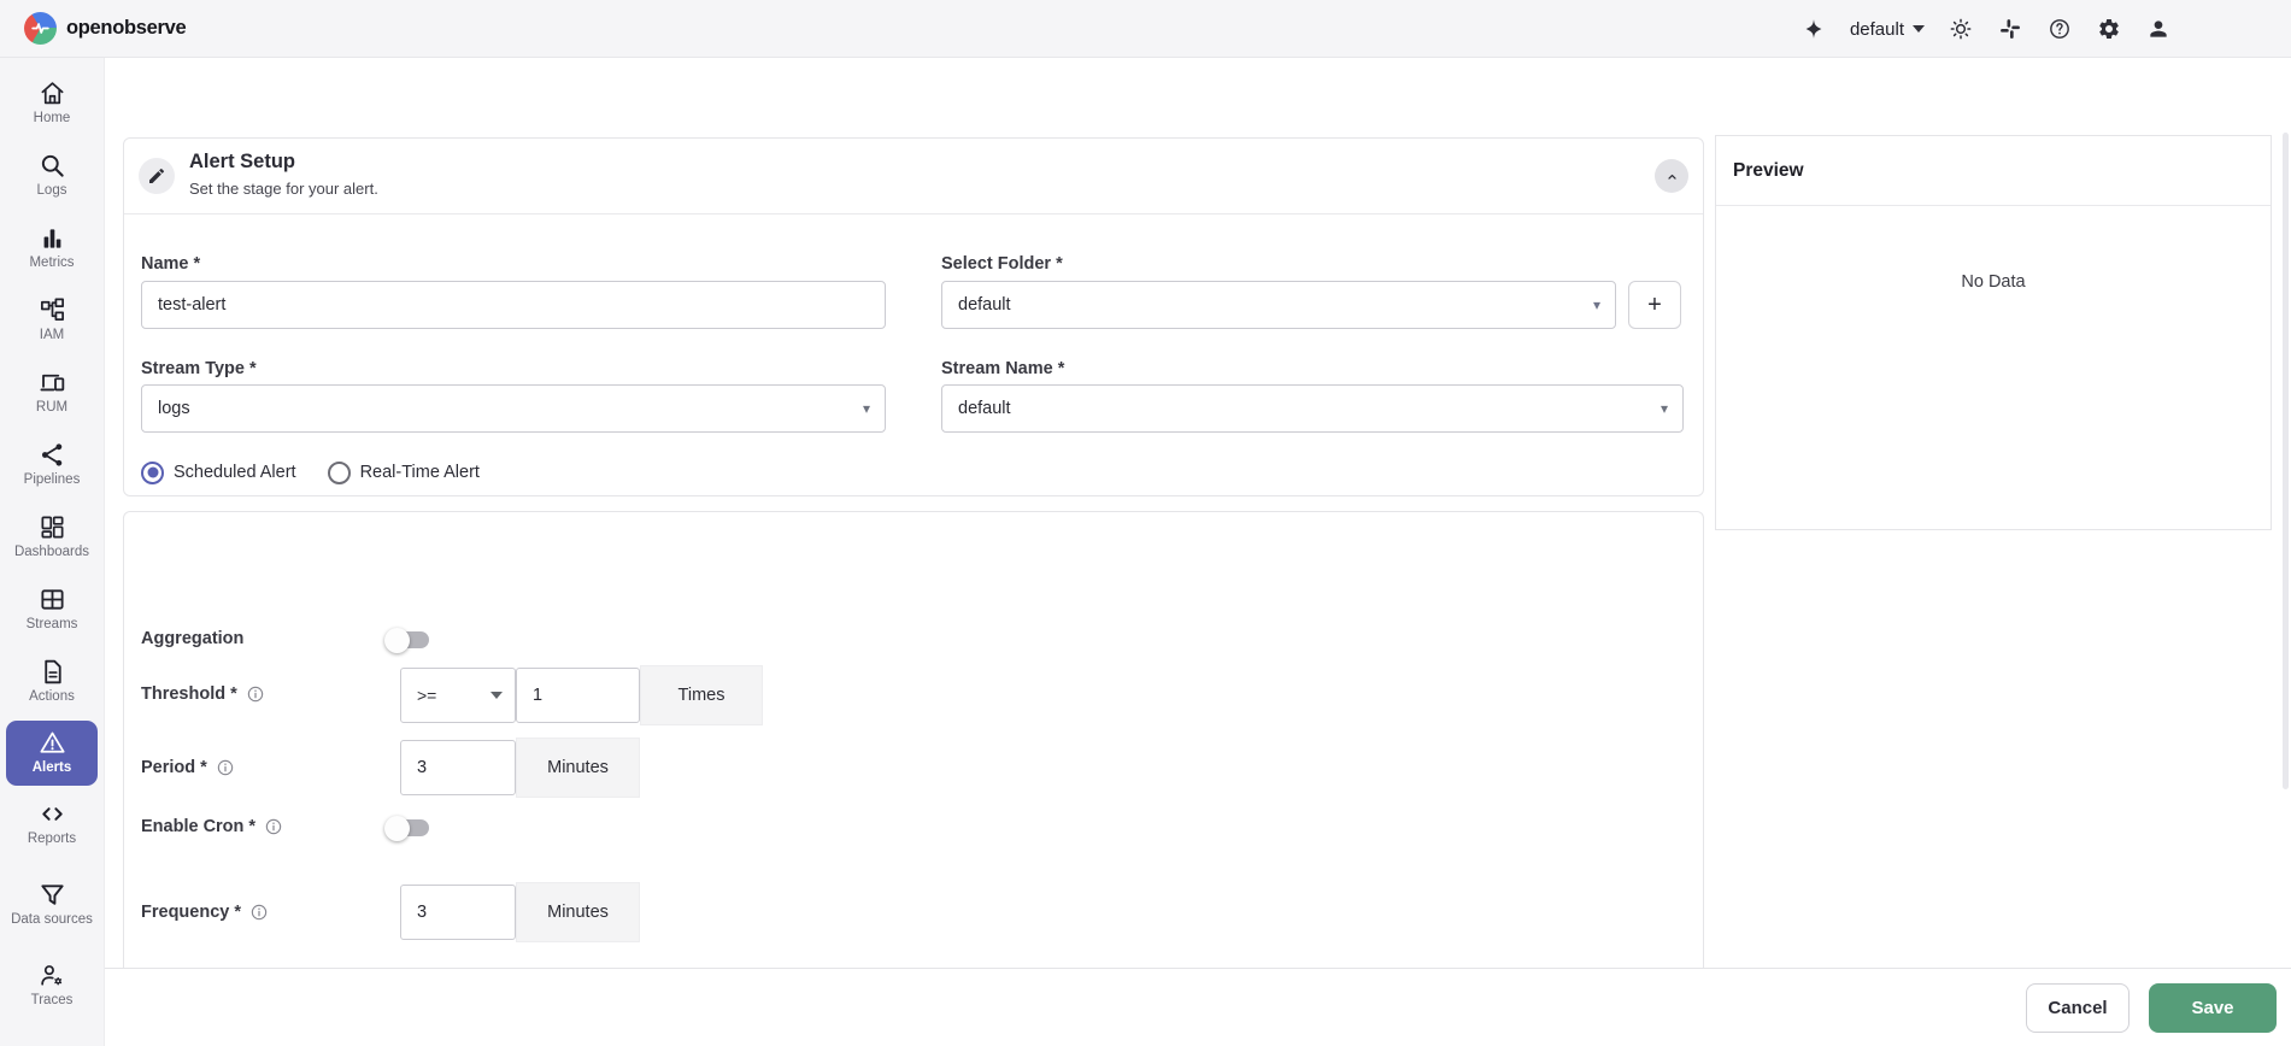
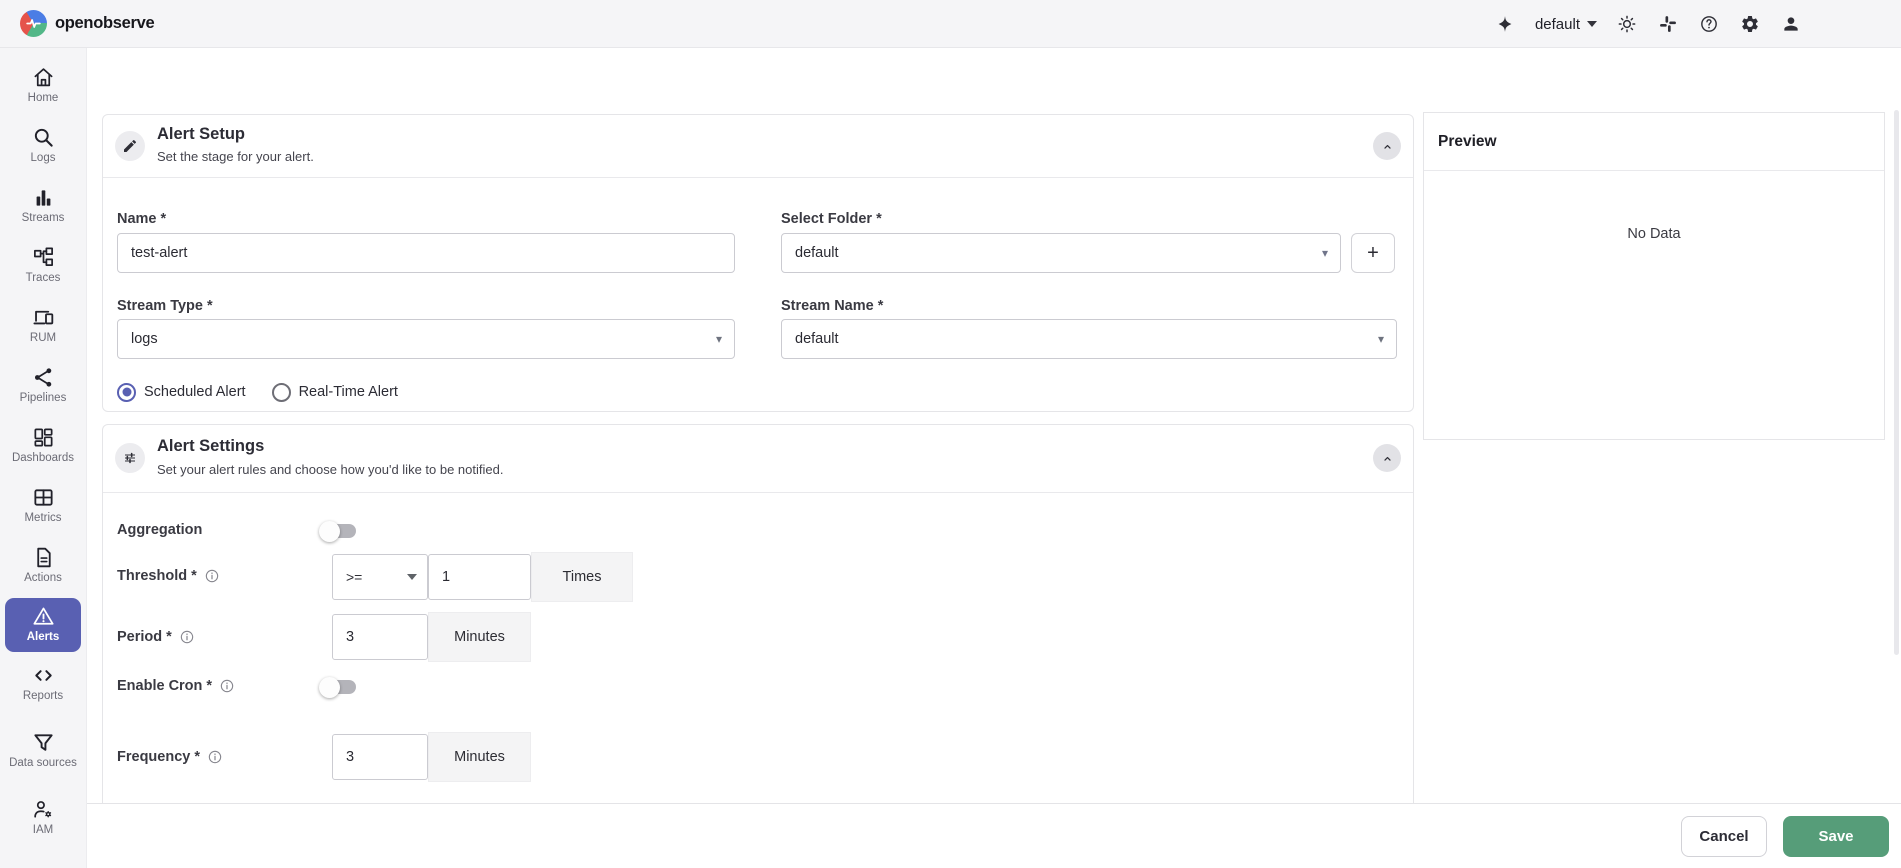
  openobserve
  default
  Home
  Logs
- Metrics
+ Streams
- IAM
+ Traces
  RUM
  Pipelines
  Dashboards
- Streams
+ Metrics
  Actions
  Alerts
  Reports
  Data sources
- Traces
+ IAM
  Alert Setup
  Set the stage for your alert.
  Name *
  test-alert
  Select Folder *
  default
  ▾
  +
  Stream Type *
  logs
  ▾
  Stream Name *
  default
  ▾
  Scheduled Alert
  Real-Time Alert
  Preview
  No Data
+ Alert Settings
+ Set your alert rules and choose how you'd like to be notified.
  Aggregation
  Threshold *
  >=
  1
  Times
  Period *
  3
  Minutes
  Enable Cron *
  Frequency *
  3
  Minutes
  Cancel
  Save
